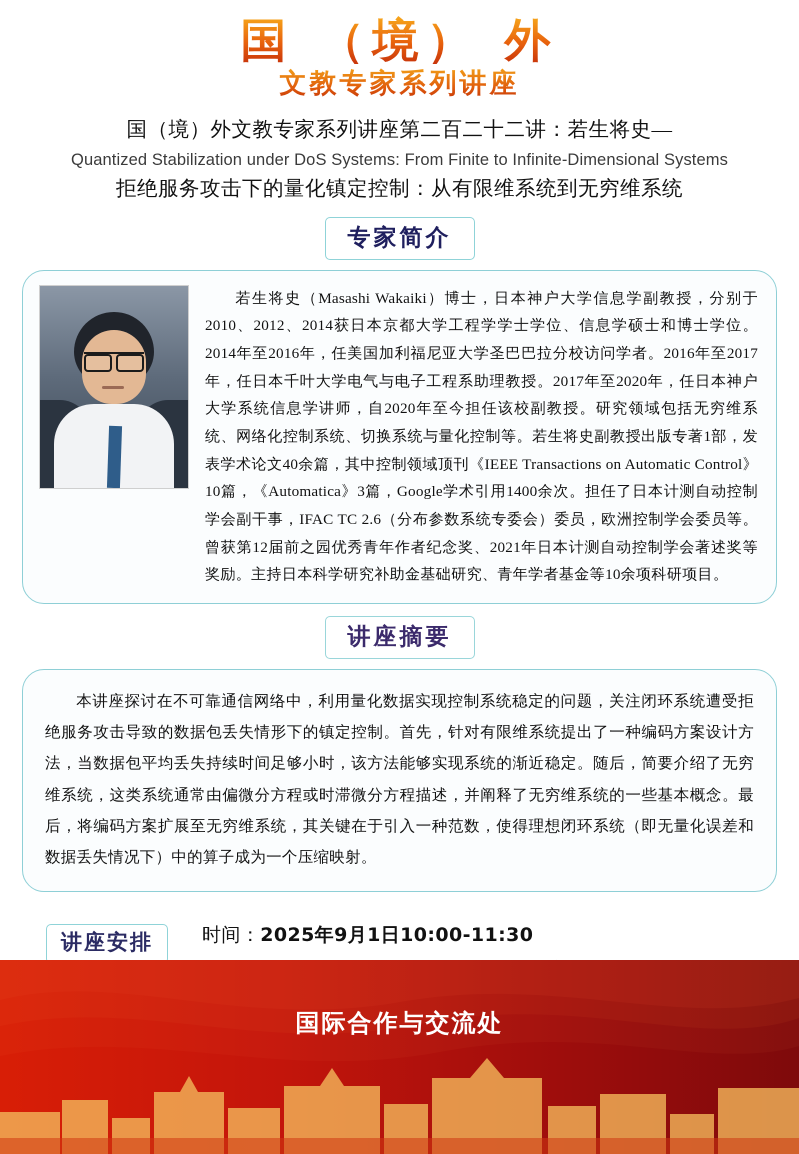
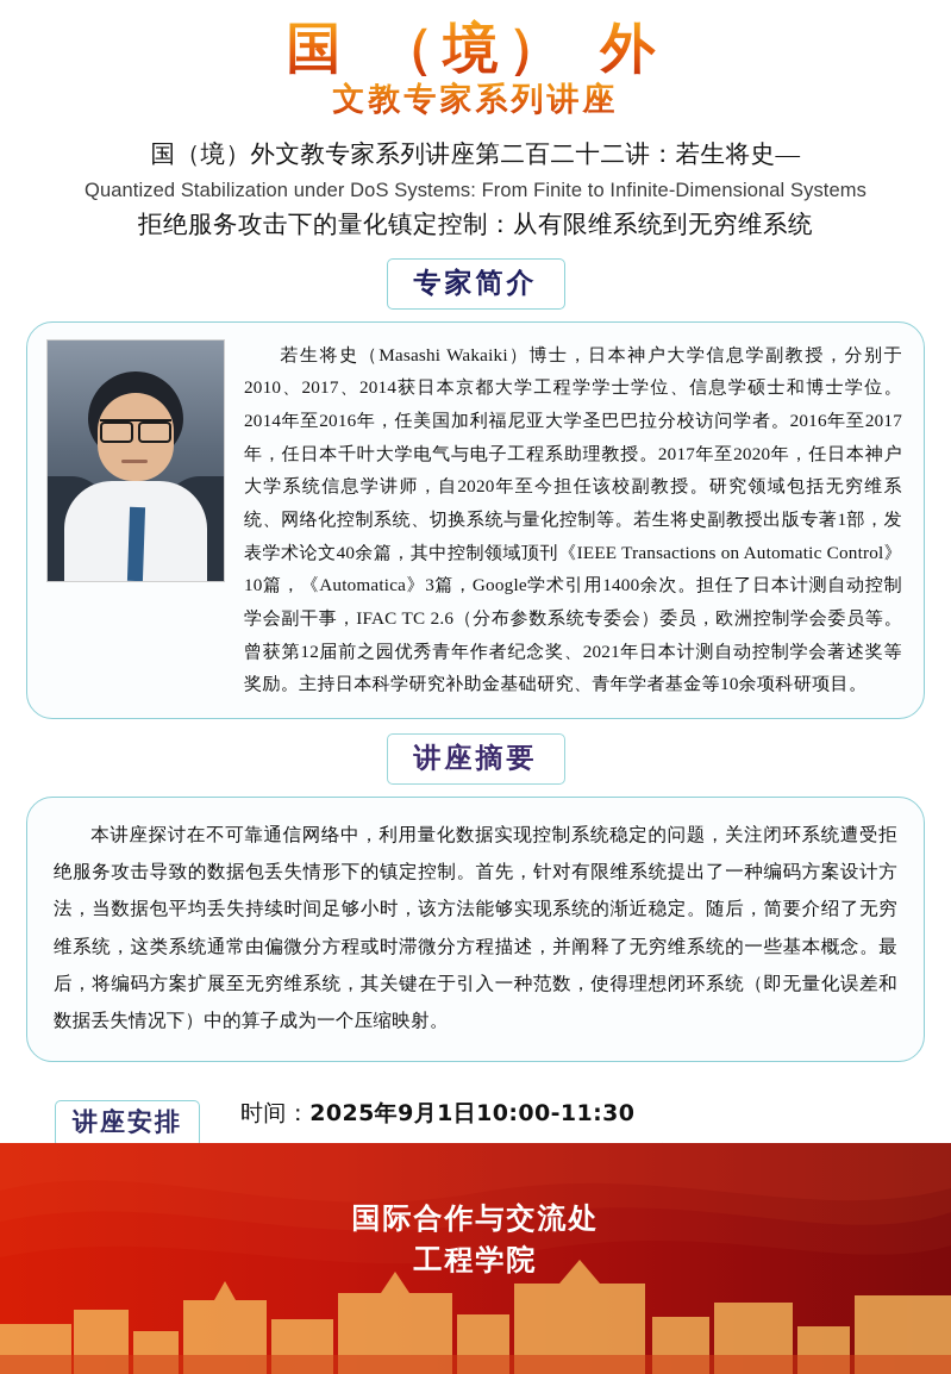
  国 （境） 外
  文教专家系列讲座
  国（境）外文教专家系列讲座第二百二十二讲：若生将史—
  Quantized Stabilization under DoS Systems: From Finite to Infinite-Dimensional Systems
  拒绝服务攻击下的量化镇定控制：从有限维系统到无穷维系统
  专家简介
- 若生将史（Masashi Wakaiki）博士，日本神户大学信息学副教授，分别于2010、2012、2014获日本京都大学工程学学士学位、信息学硕士和博士学位。2014年至2016年，任美国加利福尼亚大学圣巴巴拉分校访问学者。2016年至2017年，任日本千叶大学电气与电子工程系助理教授。2017年至2020年，任日本神户大学系统信息学讲师，自2020年至今担任该校副教授。研究领域包括无穷维系统、网络化控制系统、切换系统与量化控制等。若生将史副教授出版专著1部，发表学术论文40余篇，其中控制领域顶刊《IEEE Transactions on Automatic Control》10篇，《Automatica》3篇，Google学术引用1400余次。担任了日本计测自动控制学会副干事，IFAC TC 2.6（分布参数系统专委会）委员，欧洲控制学会委员等。曾获第12届前之园优秀青年作者纪念奖、2021年日本计测自动控制学会著述奖等奖励。主持日本科学研究补助金基础研究、青年学者基金等10余项科研项目。
+ 若生将史（Masashi Wakaiki）博士，日本神户大学信息学副教授，分别于2010、2017、2014获日本京都大学工程学学士学位、信息学硕士和博士学位。2014年至2016年，任美国加利福尼亚大学圣巴巴拉分校访问学者。2016年至2017年，任日本千叶大学电气与电子工程系助理教授。2017年至2020年，任日本神户大学系统信息学讲师，自2020年至今担任该校副教授。研究领域包括无穷维系统、网络化控制系统、切换系统与量化控制等。若生将史副教授出版专著1部，发表学术论文40余篇，其中控制领域顶刊《IEEE Transactions on Automatic Control》10篇，《Automatica》3篇，Google学术引用1400余次。担任了日本计测自动控制学会副干事，IFAC TC 2.6（分布参数系统专委会）委员，欧洲控制学会委员等。曾获第12届前之园优秀青年作者纪念奖、2021年日本计测自动控制学会著述奖等奖励。主持日本科学研究补助金基础研究、青年学者基金等10余项科研项目。
  讲座摘要
  本讲座探讨在不可靠通信网络中，利用量化数据实现控制系统稳定的问题，关注闭环系统遭受拒绝服务攻击导致的数据包丢失情形下的镇定控制。首先，针对有限维系统提出了一种编码方案设计方法，当数据包平均丢失持续时间足够小时，该方法能够实现系统的渐近稳定。随后，简要介绍了无穷维系统，这类系统通常由偏微分方程或时滞微分方程描述，并阐释了无穷维系统的一些基本概念。最后，将编码方案扩展至无穷维系统，其关键在于引入一种范数，使得理想闭环系统（即无量化误差和数据丢失情况下）中的算子成为一个压缩映射。
  讲座安排
  时间：2025年9月1日10:00-11:30
  国际合作与交流处
+ 工程学院
